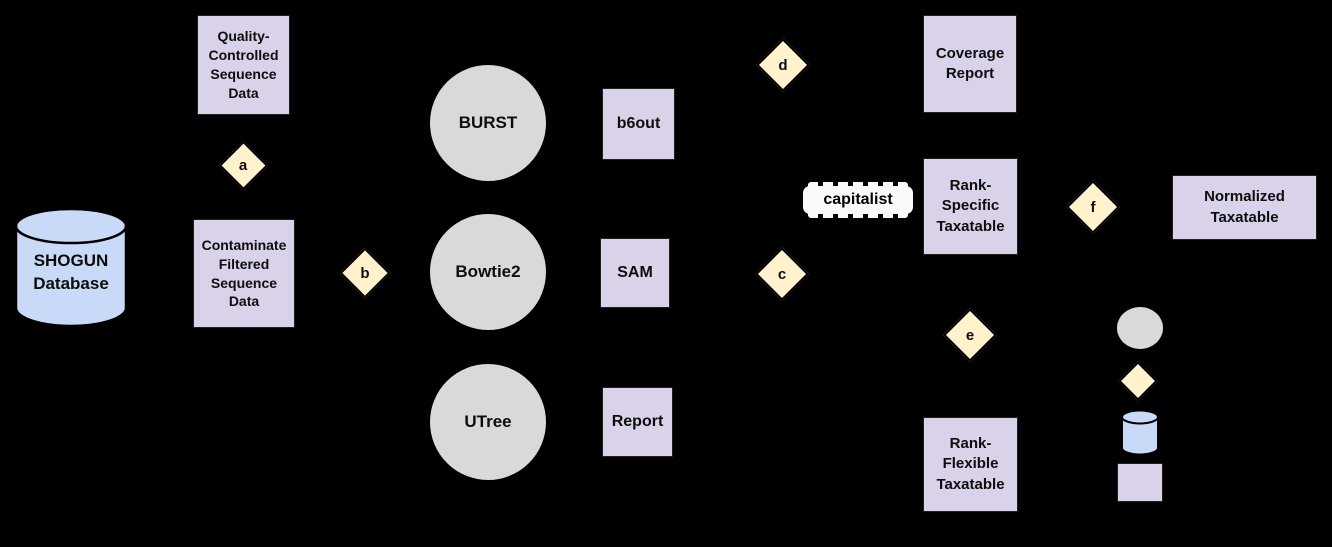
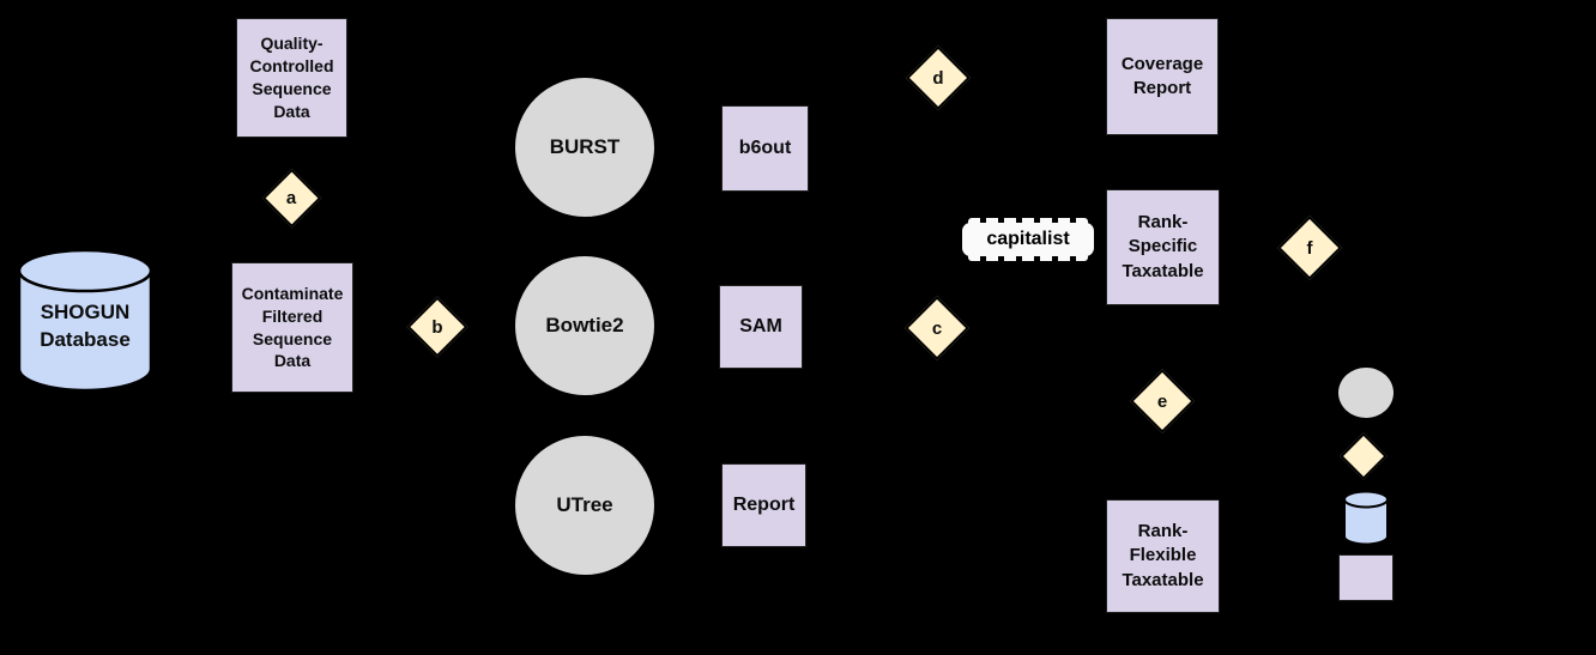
  SHOGUN Database
  Quality-Controlled Sequence Data
  a
  Contaminate Filtered Sequence Data
  b
  BURST
  Bowtie2
  UTree
  b6out
  SAM
  Report
  d
  c
  capitalist
  Coverage Report
  Rank-Specific Taxatable
  f
- Normalized Taxatable
  e
  Rank-Flexible Taxatable
